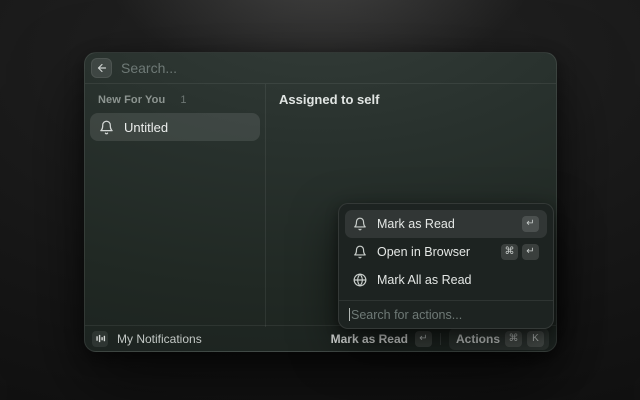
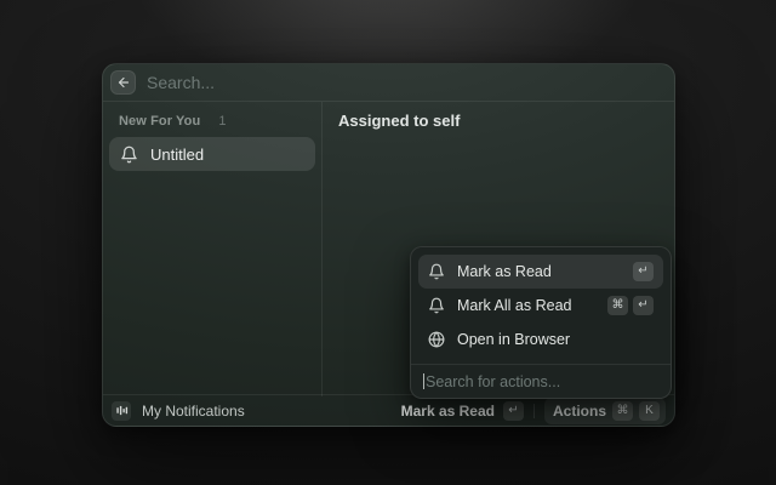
  Search...
  New For You
  1
  Untitled
  Assigned to self
  Mark as Read
  ↵
- Open in Browser
+ Mark All as Read
  ⌘
  ↵
- Mark All as Read
+ Open in Browser
  Search for actions...
  My Notifications
  Mark as Read
  ↵
  Actions
  ⌘
  K
